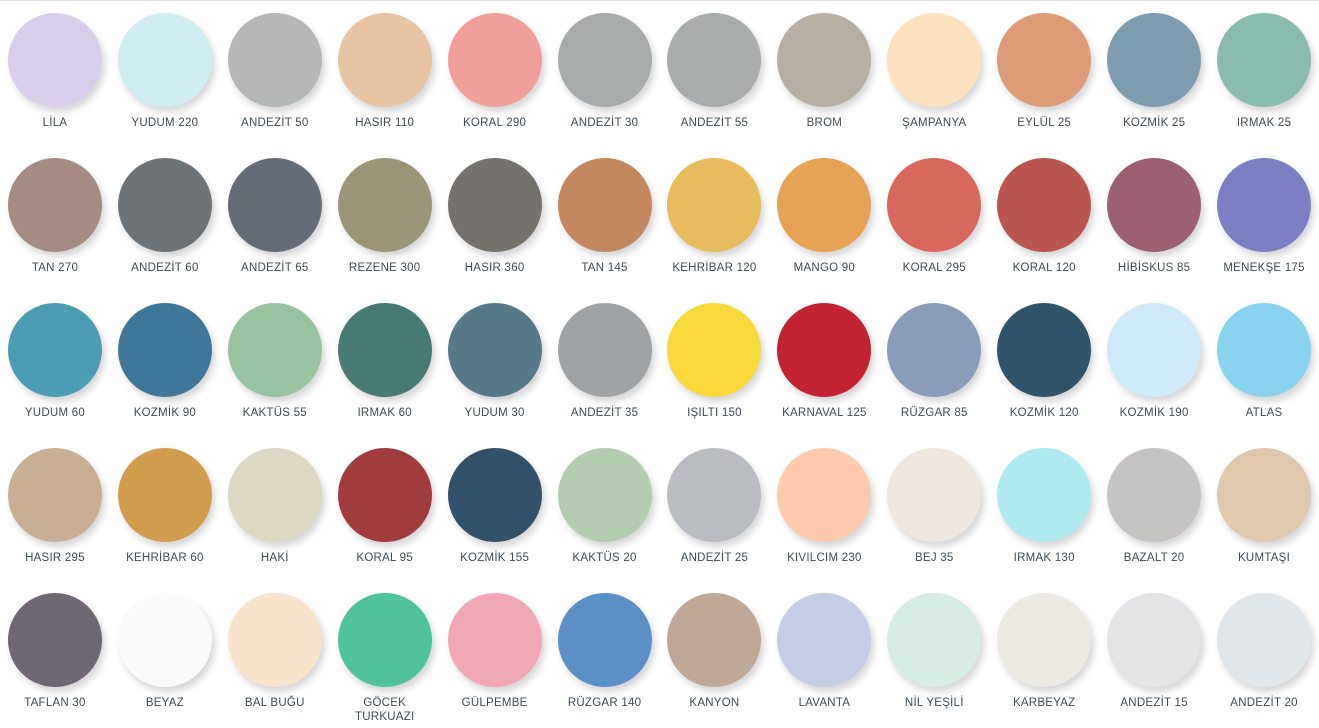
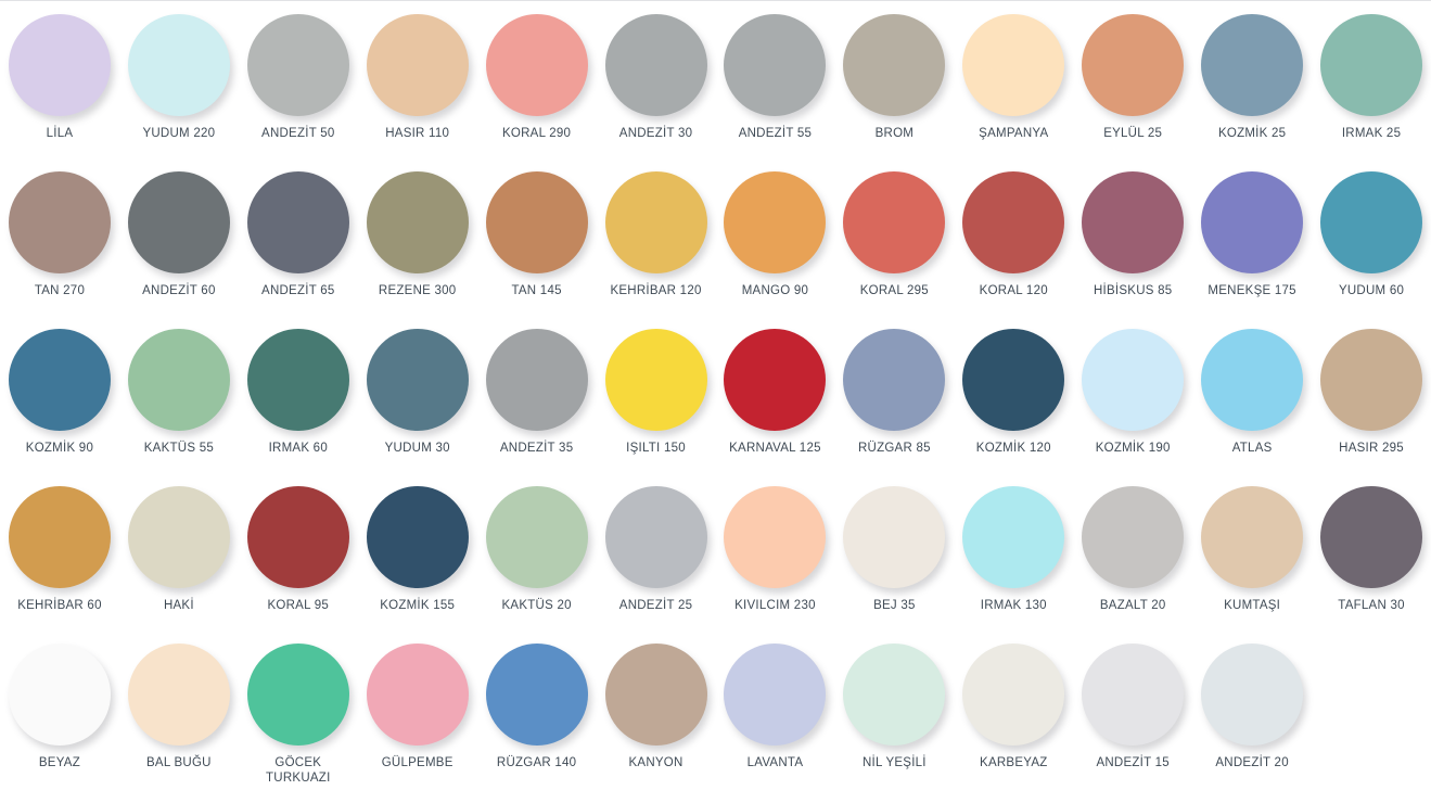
  LİLA
  YUDUM 220
  ANDEZİT 50
  HASIR 110
  KORAL 290
  ANDEZİT 30
  ANDEZİT 55
  BROM
  ŞAMPANYA
  EYLÜL 25
  KOZMİK 25
  IRMAK 25
  TAN 270
  ANDEZİT 60
  ANDEZİT 65
  REZENE 300
- HASIR 360
  TAN 145
  KEHRİBAR 120
  MANGO 90
  KORAL 295
  KORAL 120
  HİBİSKUS 85
  MENEKŞE 175
  YUDUM 60
  KOZMİK 90
  KAKTÜS 55
  IRMAK 60
  YUDUM 30
  ANDEZİT 35
  IŞILTI 150
  KARNAVAL 125
  RÜZGAR 85
  KOZMİK 120
  KOZMİK 190
  ATLAS
  HASIR 295
  KEHRİBAR 60
  HAKİ
  KORAL 95
  KOZMİK 155
  KAKTÜS 20
  ANDEZİT 25
  KIVILCIM 230
  BEJ 35
  IRMAK 130
  BAZALT 20
  KUMTAŞI
  TAFLAN 30
  BEYAZ
  BAL BUĞU
  GÖCEK
  TURKUAZI
  GÜLPEMBE
  RÜZGAR 140
  KANYON
  LAVANTA
  NİL YEŞİLİ
  KARBEYAZ
  ANDEZİT 15
  ANDEZİT 20
